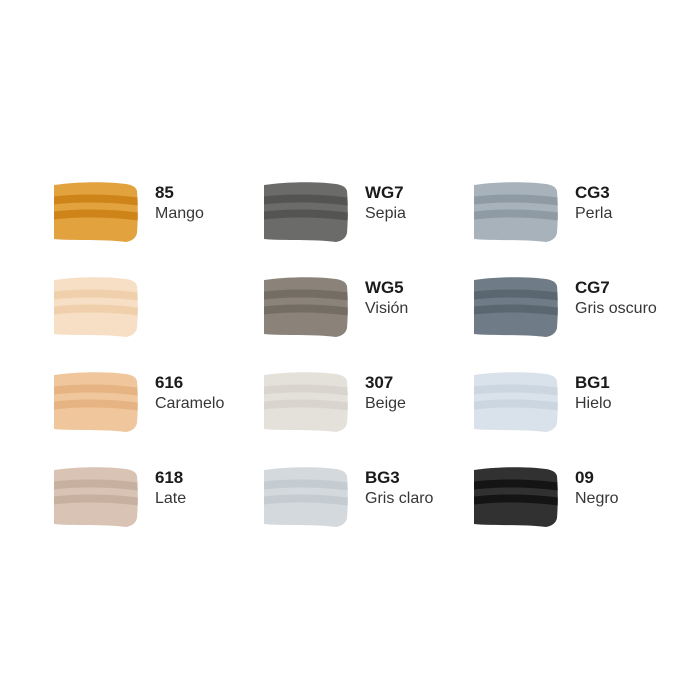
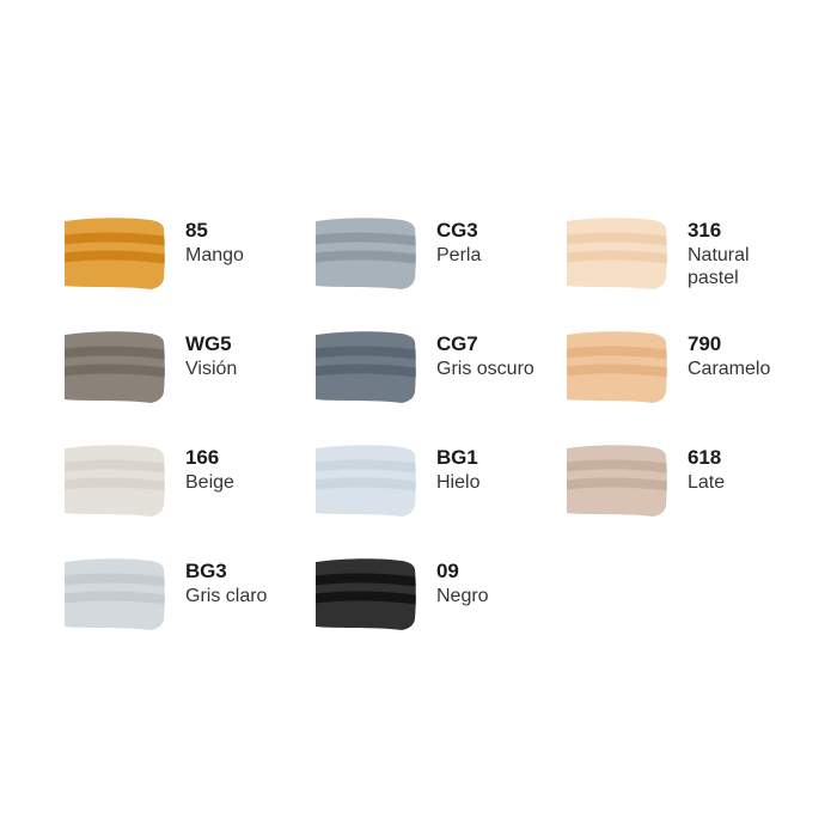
  85
  Mango
- WG7
- Sepia
  CG3
  Perla
+ 316
+ Natural pastel
  WG5
  Visión
  CG7
  Gris oscuro
- 616
+ 790
  Caramelo
- 307
+ 166
  Beige
  BG1
  Hielo
  618
  Late
  BG3
  Gris claro
  09
  Negro
